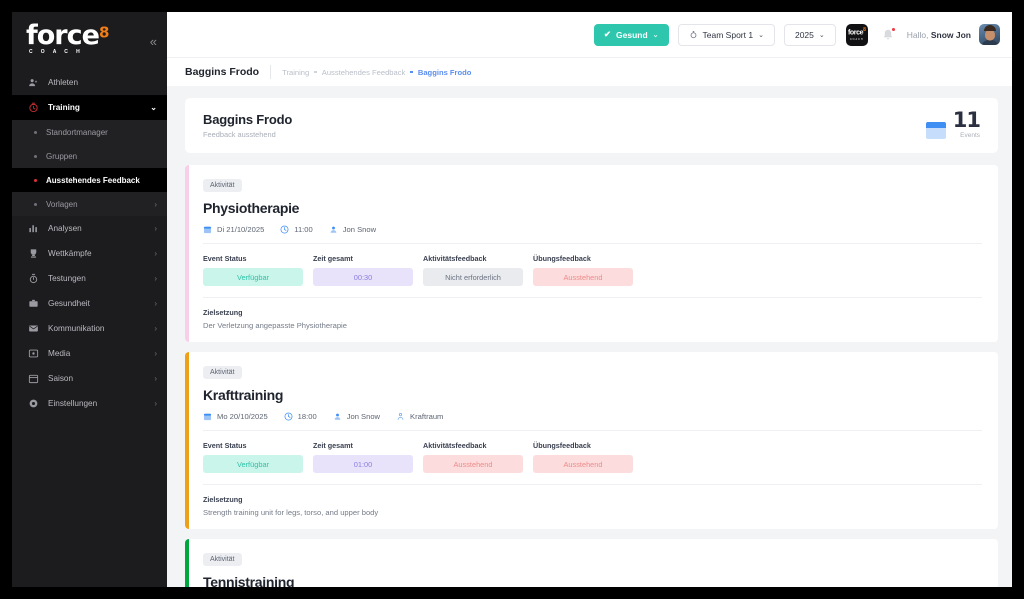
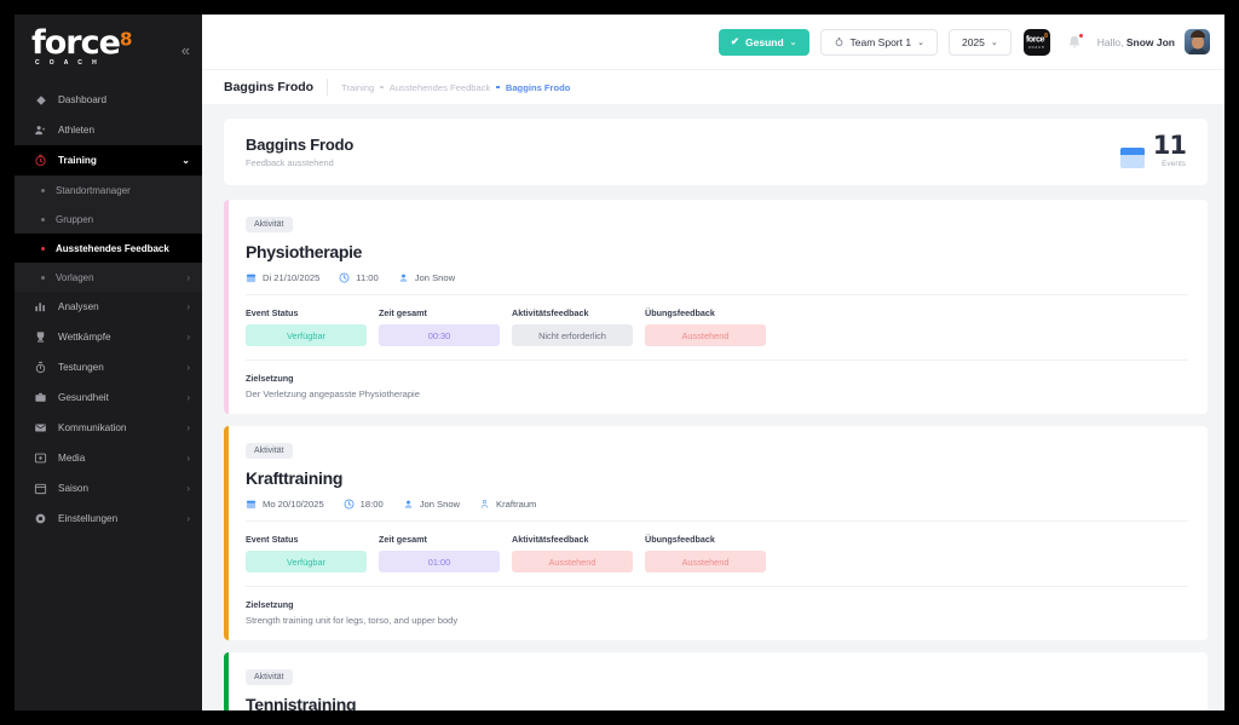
  force8
  «
+ Dashboard
  Athleten
  Training
  ⌄
  Standortmanager
  Gruppen
  Ausstehendes Feedback
  Vorlagen
  ›
  Analysen
  ›
  Wettkämpfe
  ›
  Testungen
  ›
  Gesundheit
  ›
  Kommunikation
  ›
  Media
  ›
  Saison
  ›
  Einstellungen
  ›
  ✔
  Gesund
  Team Sport 1
  2025
  Hallo, Snow Jon
  Baggins Frodo
  Training
  Ausstehendes Feedback
  Baggins Frodo
  Baggins Frodo
  Feedback ausstehend
  11
  Physiotherapie
  Di 21/10/2025
  11:00
  Jon Snow
  Event Status
  Verfügbar
  Zeit gesamt
  00:30
  Aktivitätsfeedback
  Nicht erforderlich
  Übungsfeedback
  Ausstehend
  Zielsetzung
  Der Verletzung angepasste Physiotherapie
  Krafttraining
  Mo 20/10/2025
  18:00
  Jon Snow
  Kraftraum
  Event Status
  Verfügbar
  Zeit gesamt
  01:00
  Aktivitätsfeedback
  Ausstehend
  Übungsfeedback
  Ausstehend
  Zielsetzung
  Strength training unit for legs, torso, and upper body
  Tennistraining
